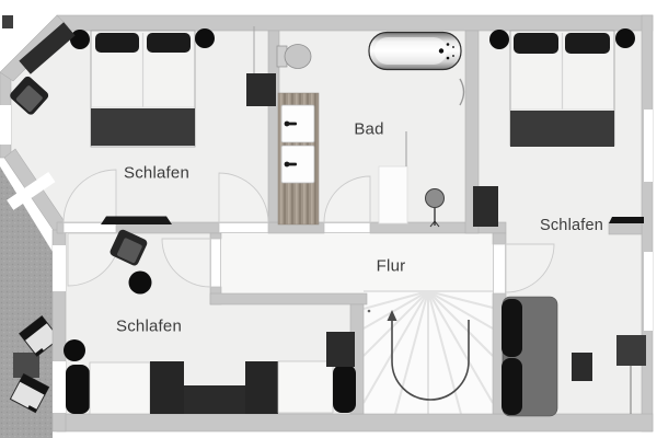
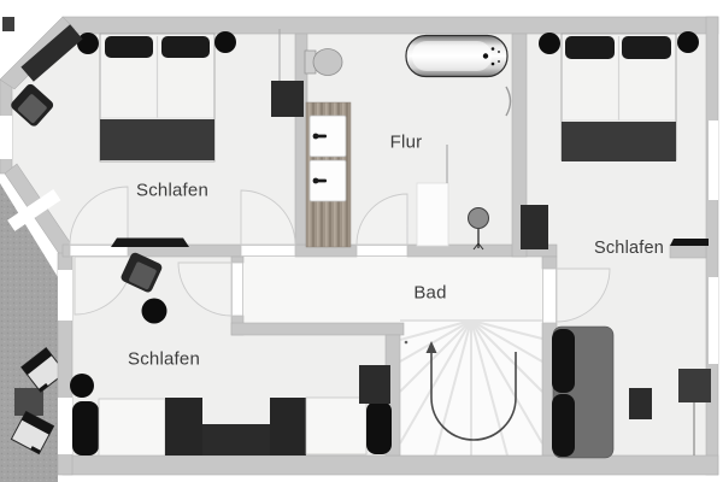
  Schlafen
- Bad
+ Flur
  Schlafen
- Flur
+ Bad
  Schlafen
